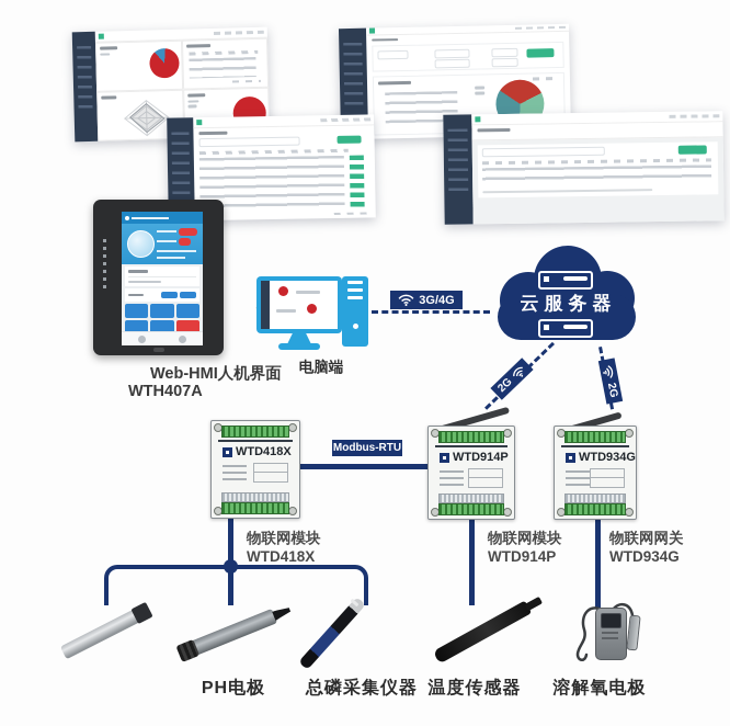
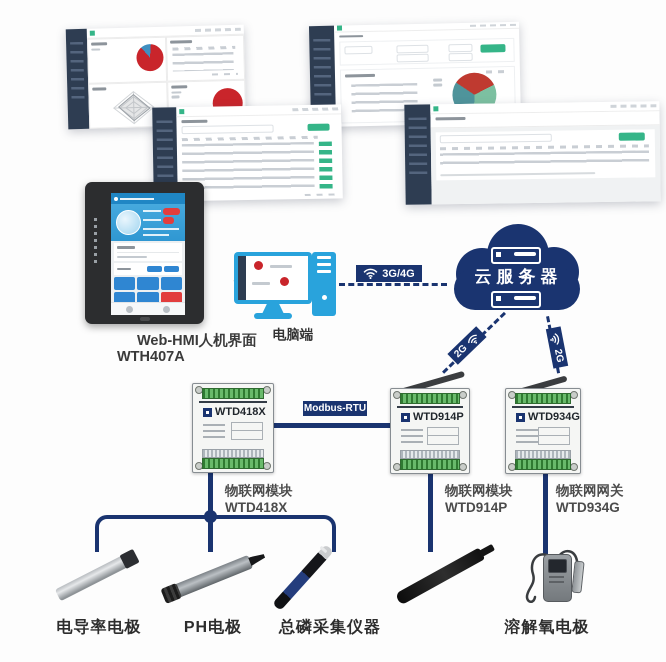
  Web-HMI人机界面
  WTH407A
  电脑端
  3G/4G
  云服务器
  Modbus-RTU
  WTD418X
  WTD914P
  WTD934G
  物联网模块
  WTD418X
  物联网模块
  WTD914P
  物联网网关
  WTD934G
+ 电导率电极
  PH电极
  总磷采集仪器
- 温度传感器
  溶解氧电极
